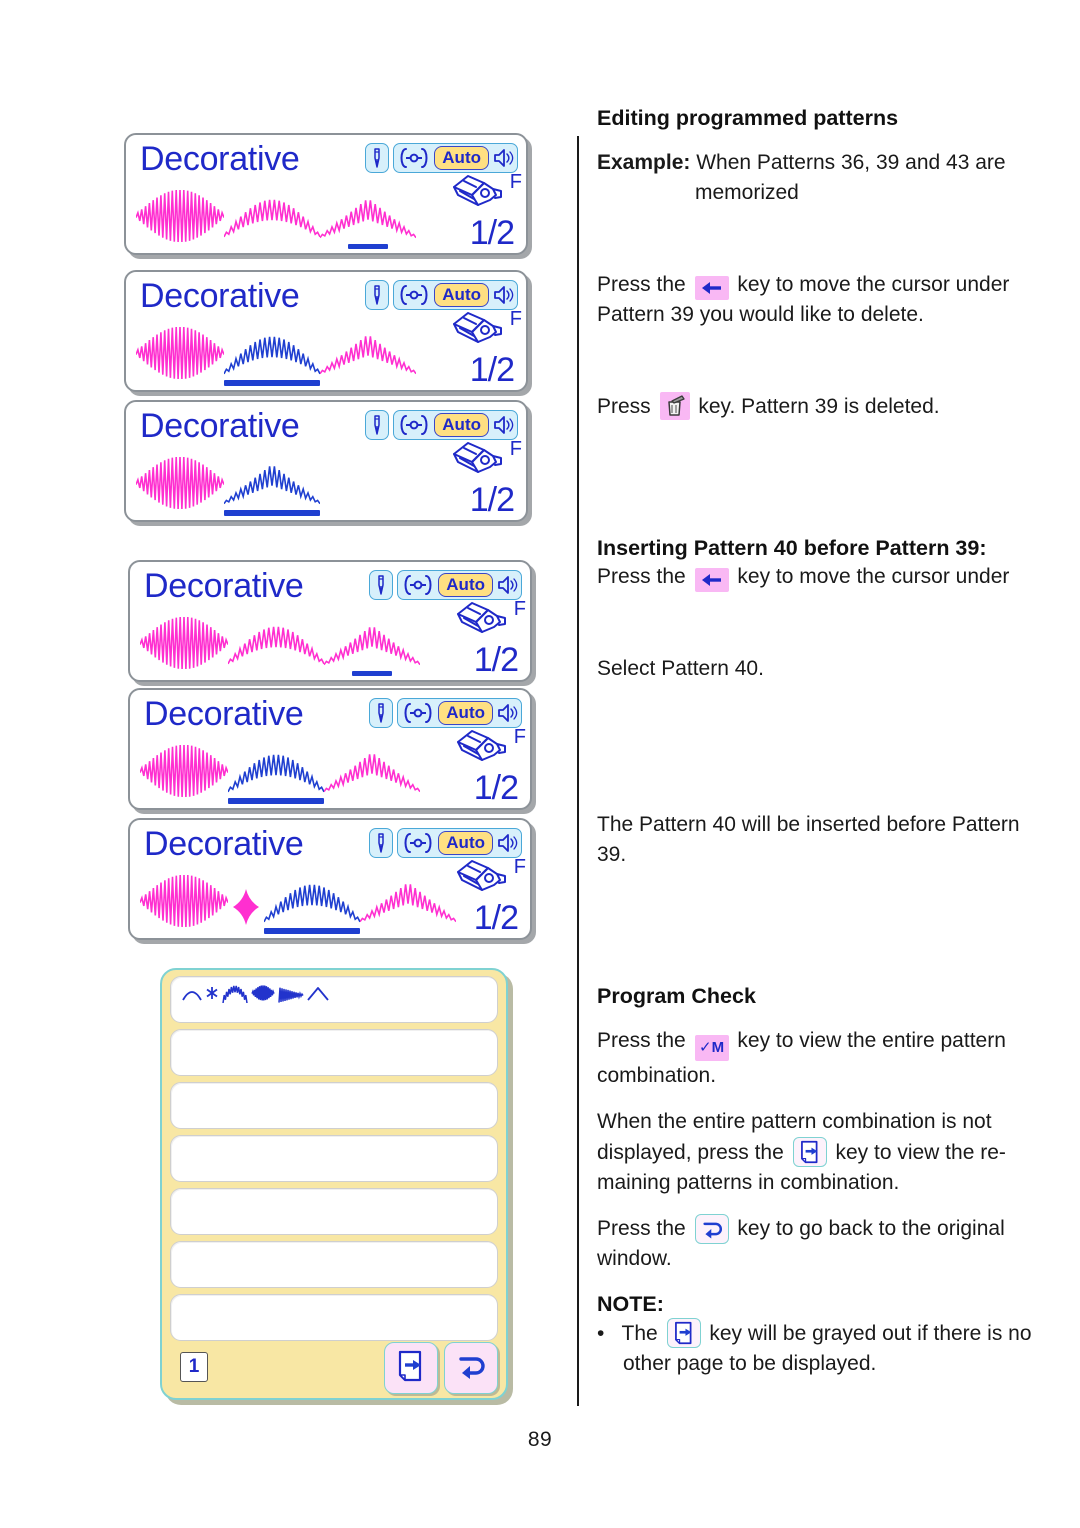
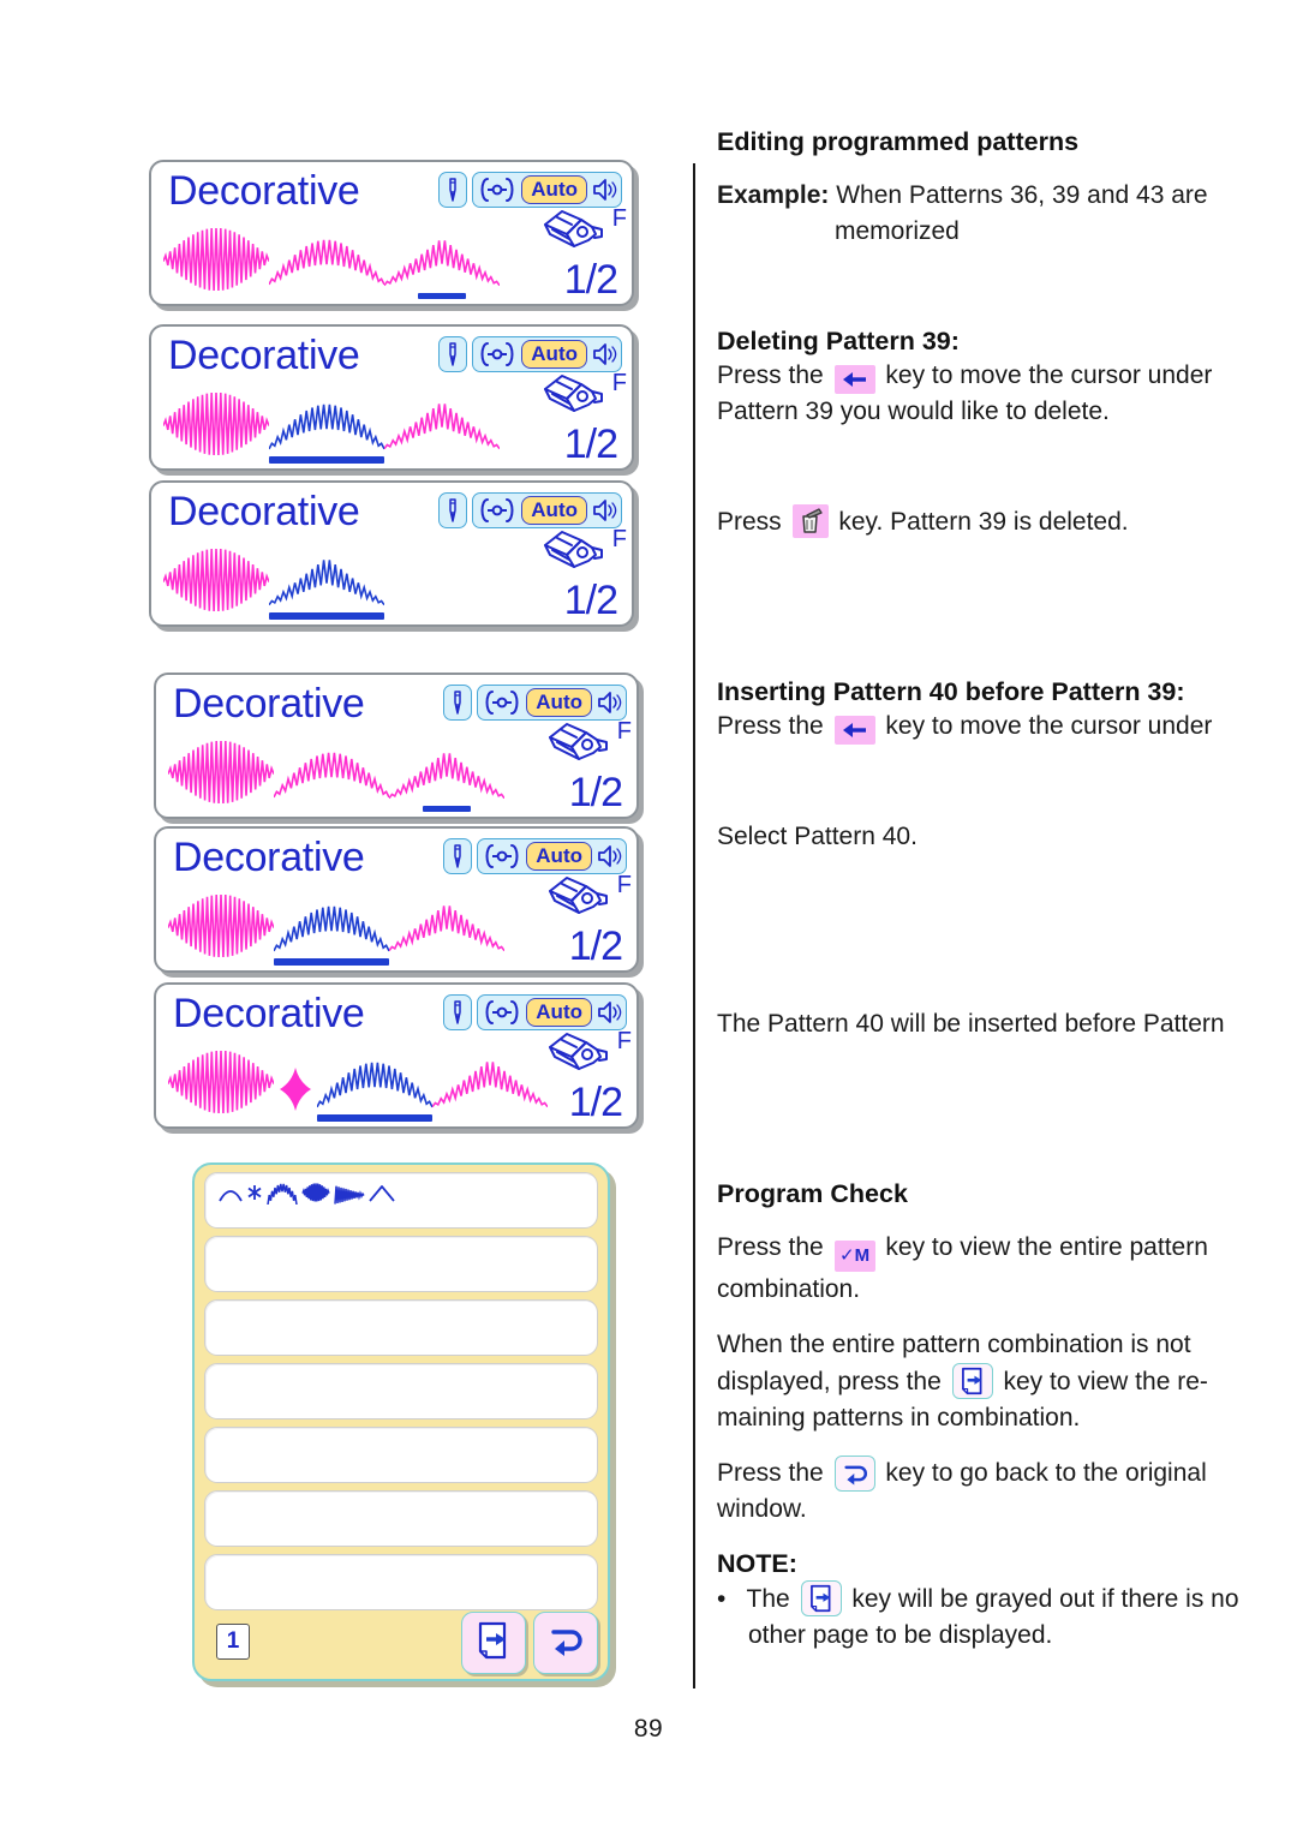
  Decorative
  Auto
  F
  1/2
  Decorative
  Auto
  F
  1/2
  Decorative
  Auto
  F
  1/2
  Decorative
  Auto
  F
  1/2
  Decorative
  Auto
  F
  1/2
  Decorative
  Auto
  F
  1/2
  1
  Editing programmed patterns
  Example: When Patterns 36, 39 and 43 are
  memorized
+ Deleting Pattern 39:
  Press the key to move the cursor under
  Pattern 39 you would like to delete.
  Press key. Pattern 39 is deleted.
  Inserting Pattern 40 before Pattern 39:
  Press the key to move the cursor under
  Select Pattern 40.
  The Pattern 40 will be inserted before Pattern
- 39.
  Program Check
  Press the
  ✓M
  key to view the entire pattern
  combination.
  When the entire pattern combination is not
  displayed, press the key to view the re-
  maining patterns in combination.
  Press the key to go back to the original
  window.
  NOTE:
  • The key will be grayed out if there is no
  other page to be displayed.
  89
